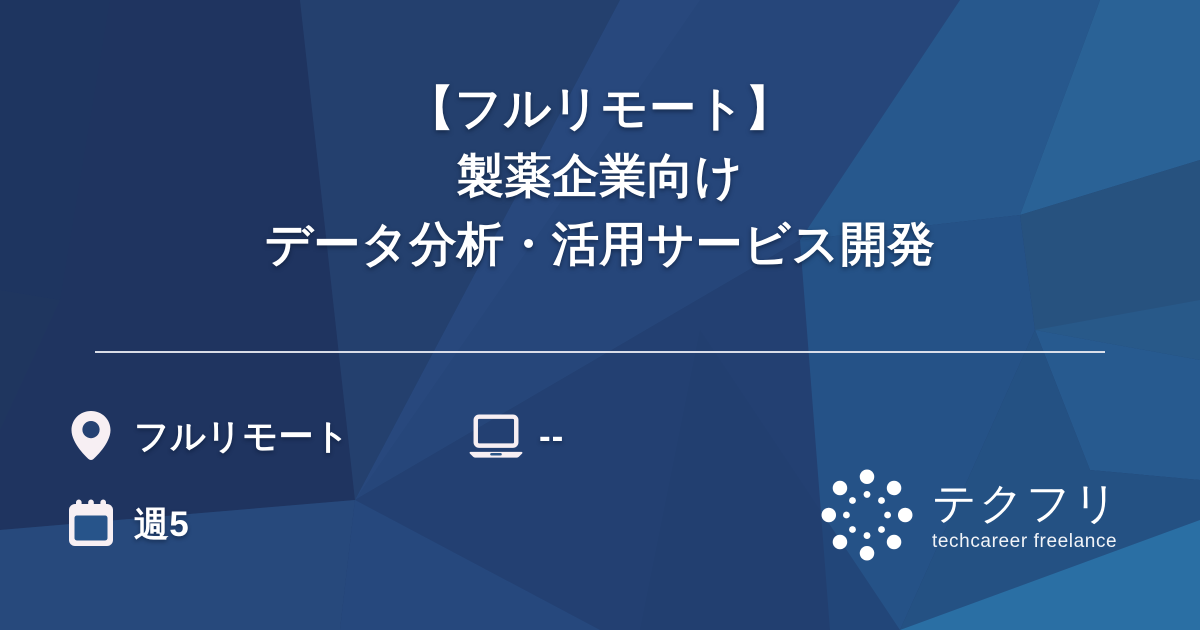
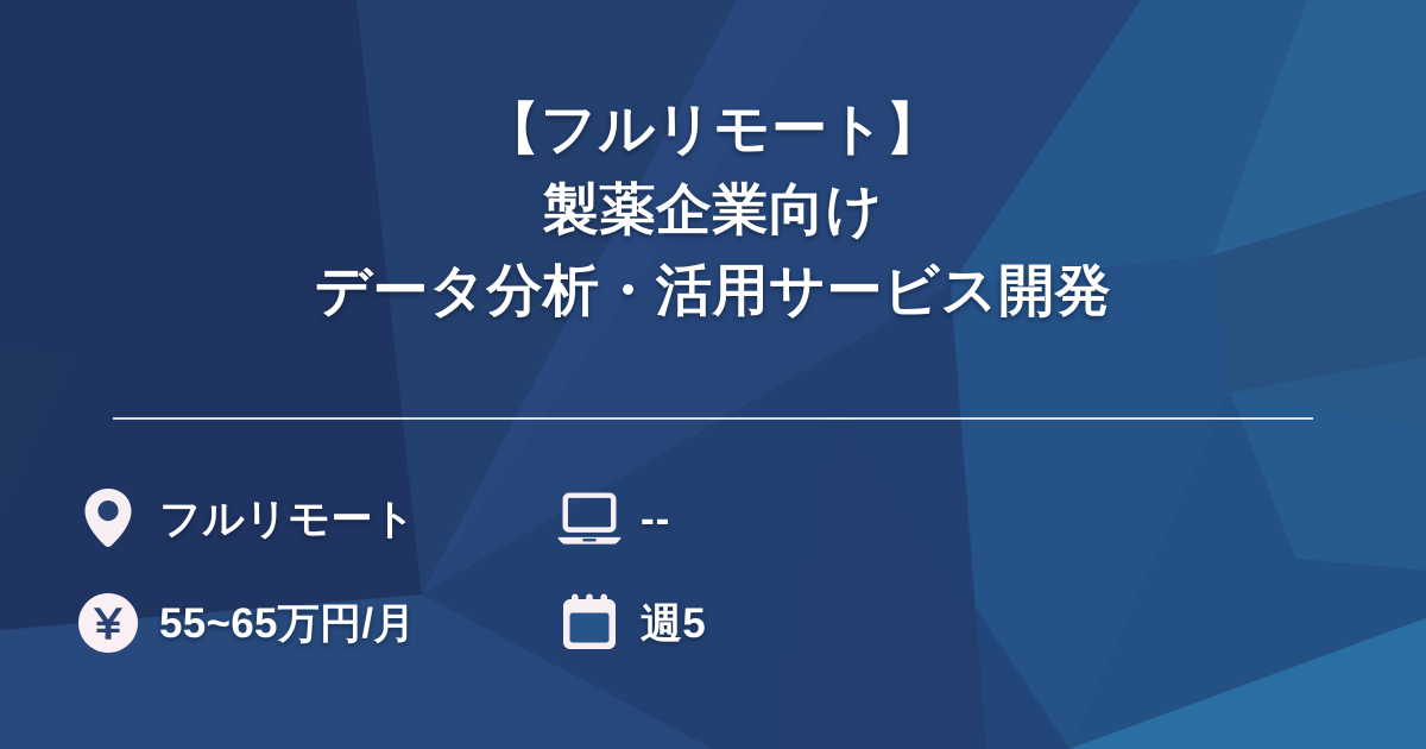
  【フルリモート】
  製薬企業向け
  データ分析・活用サービス開発
  フルリモート
  --
+ 55~65万円/月
  週5
- テクフリ
- techcareer freelance
